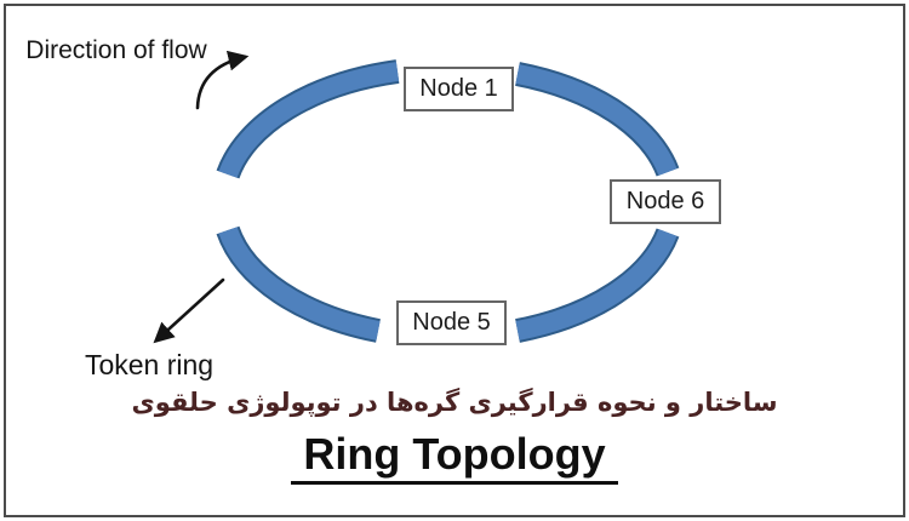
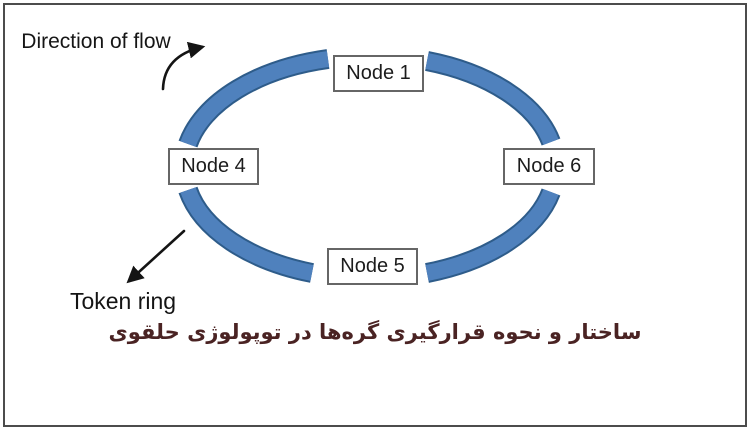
  Direction of flow
  Node 1
  Node 6
  Node 5
+ Node 4
  Token ring
  ساختار و نحوه قرارگیری گرهها در توپولوژی حلقوی
- Ring Topology
